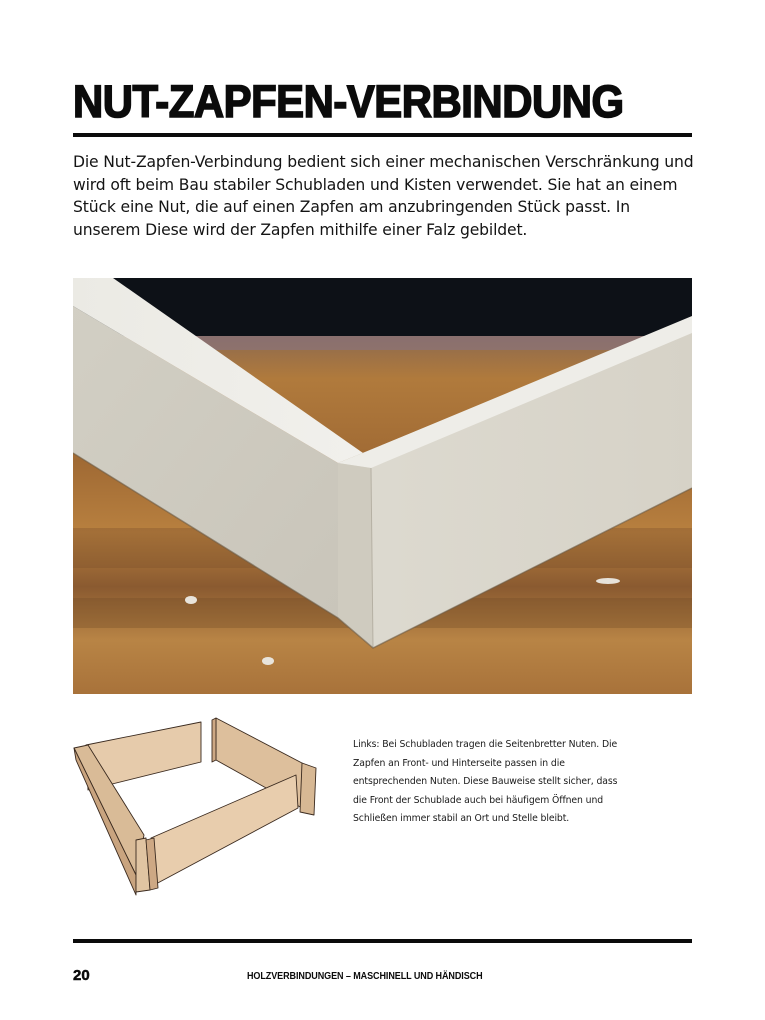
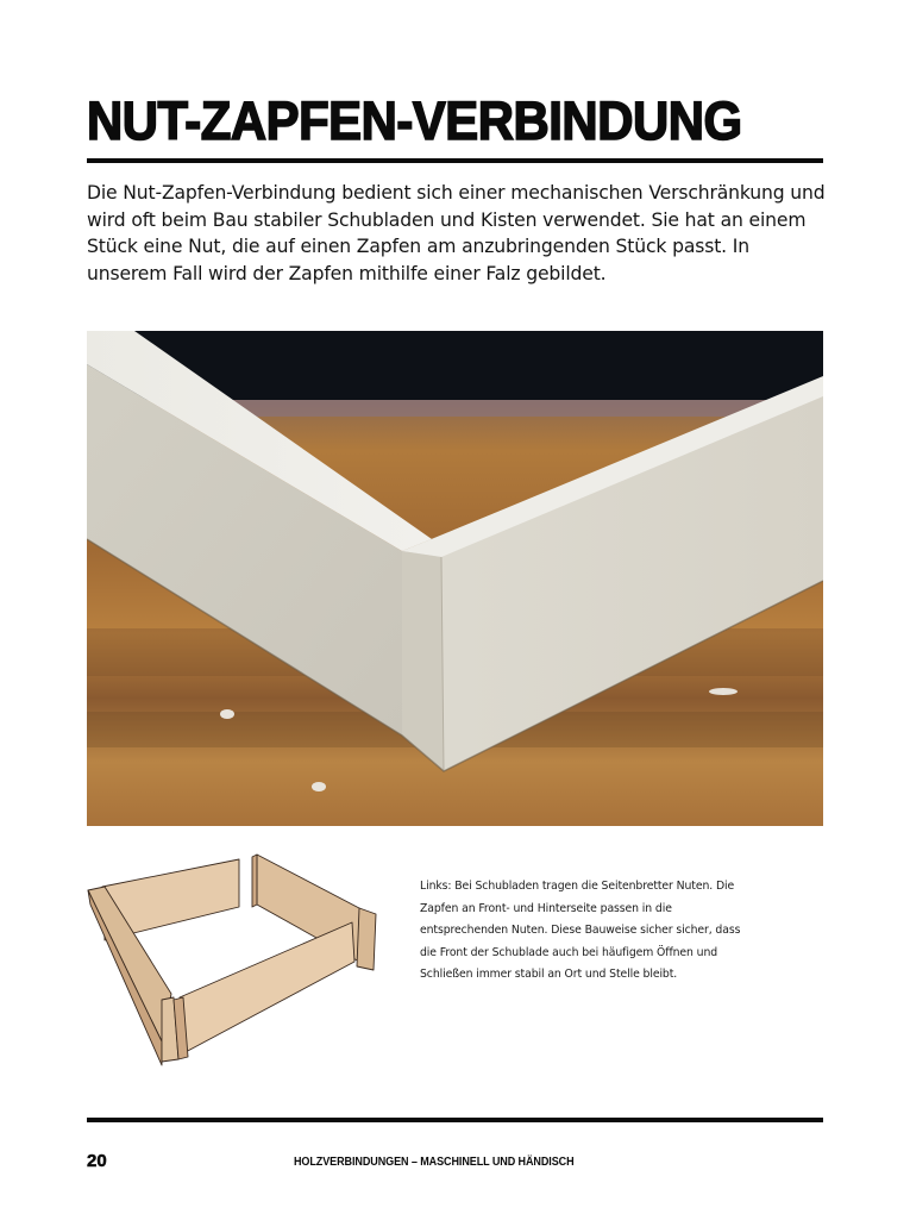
  NUT-ZAPFEN-VERBINDUNG
- Die Nut-Zapfen-Verbindung bedient sich einer mechanischen Verschränkung und wird oft beim Bau stabiler Schubladen und Kisten verwendet. Sie hat an einem Stück eine Nut, die auf einen Zapfen am anzubringenden Stück passt. In unserem Diese wird der Zapfen mithilfe einer Falz gebildet.
+ Die Nut-Zapfen-Verbindung bedient sich einer mechanischen Verschränkung und wird oft beim Bau stabiler Schubladen und Kisten verwendet. Sie hat an einem Stück eine Nut, die auf einen Zapfen am anzubringenden Stück passt. In unserem Fall wird der Zapfen mithilfe einer Falz gebildet.
- Links: Bei Schubladen tragen die Seitenbretter Nuten. Die Zapfen an Front- und Hinterseite passen in die entsprechenden Nuten. Diese Bauweise stellt sicher, dass die Front der Schublade auch bei häufigem Öffnen und Schließen immer stabil an Ort und Stelle bleibt.
+ Links: Bei Schubladen tragen die Seitenbretter Nuten. Die Zapfen an Front- und Hinterseite passen in die entsprechenden Nuten. Diese Bauweise sicher sicher, dass die Front der Schublade auch bei häufigem Öffnen und Schließen immer stabil an Ort und Stelle bleibt.
  20
  HOLZVERBINDUNGEN – MASCHINELL UND HÄNDISCH
